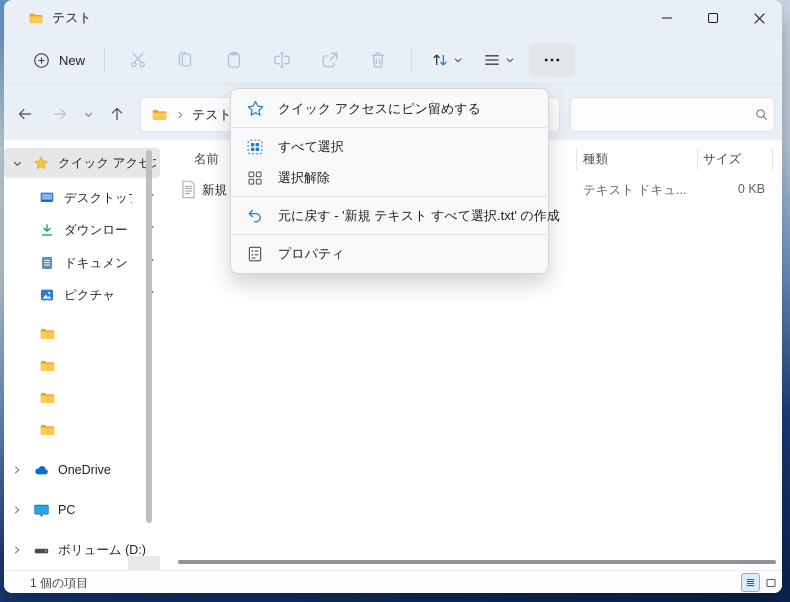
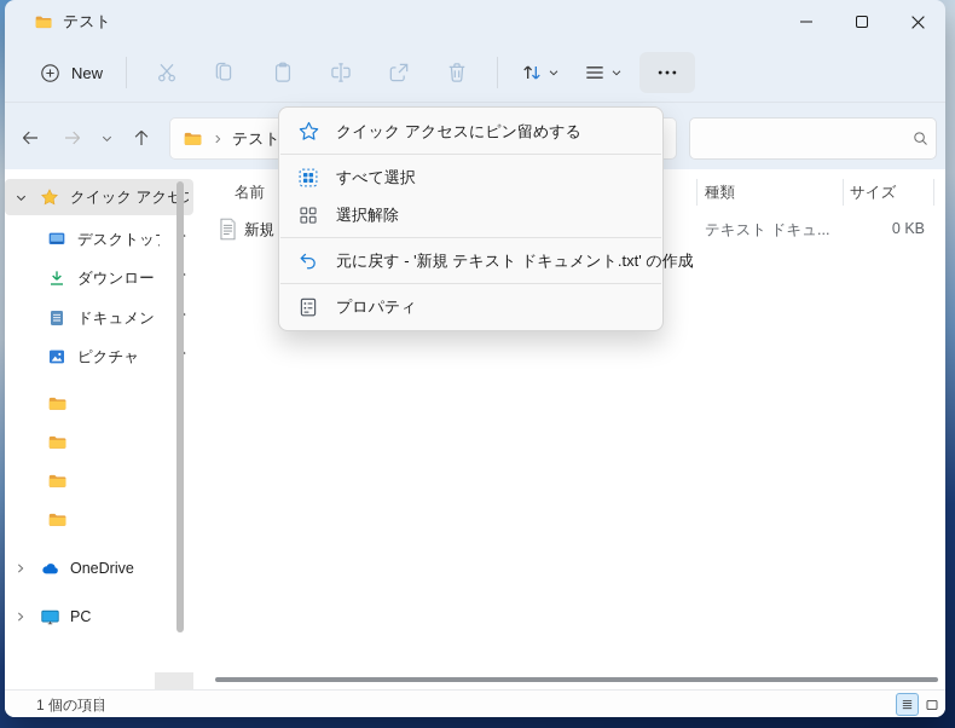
  テスト
  New
  テスト
  クイック アクセ
  デスクトッ
  ダウンロー
  ドキュメン
  ピクチャ
  OneDrive
  PC
- ボリューム (D:)
  名前
  種類
  サイズ
  テキスト ドキュ...
  0 KB
  1 個の項
  クイック アクセスにピン留めする
  すべて選択
  選択解除
- 元に戻す - '新規 テキスト すべて選択.txt' の作成
+ 元に戻す - '新規 テキスト ドキュメント.txt' の作成
  プロパティ
